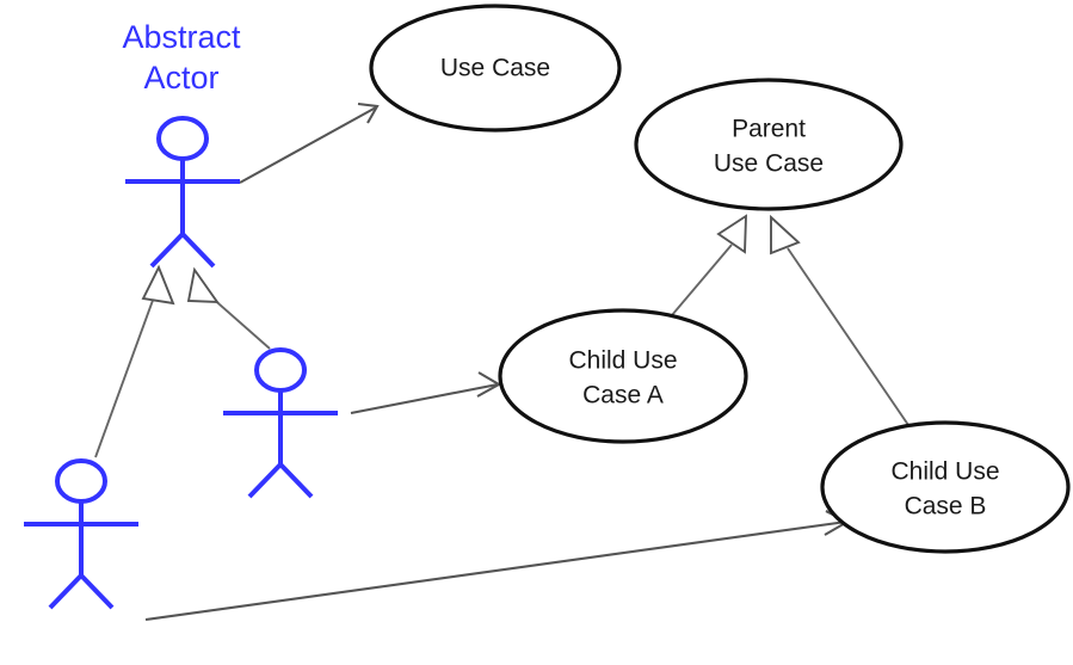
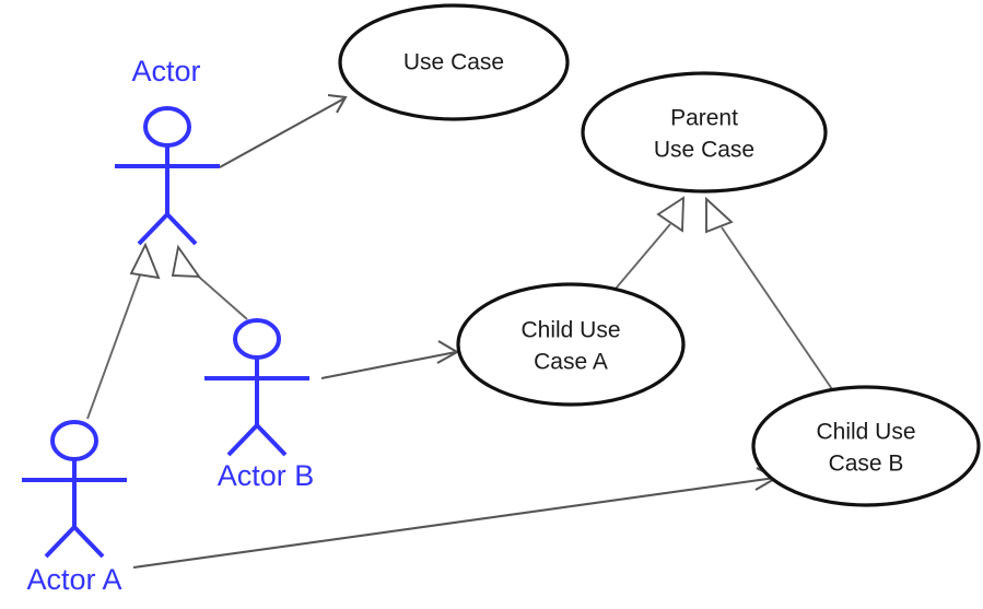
  Use Case
  Parent
  Use Case
  Child Use
  Case A
  Child Use
  Case B
- Abstract
  Actor
+ Actor B
+ Actor A
